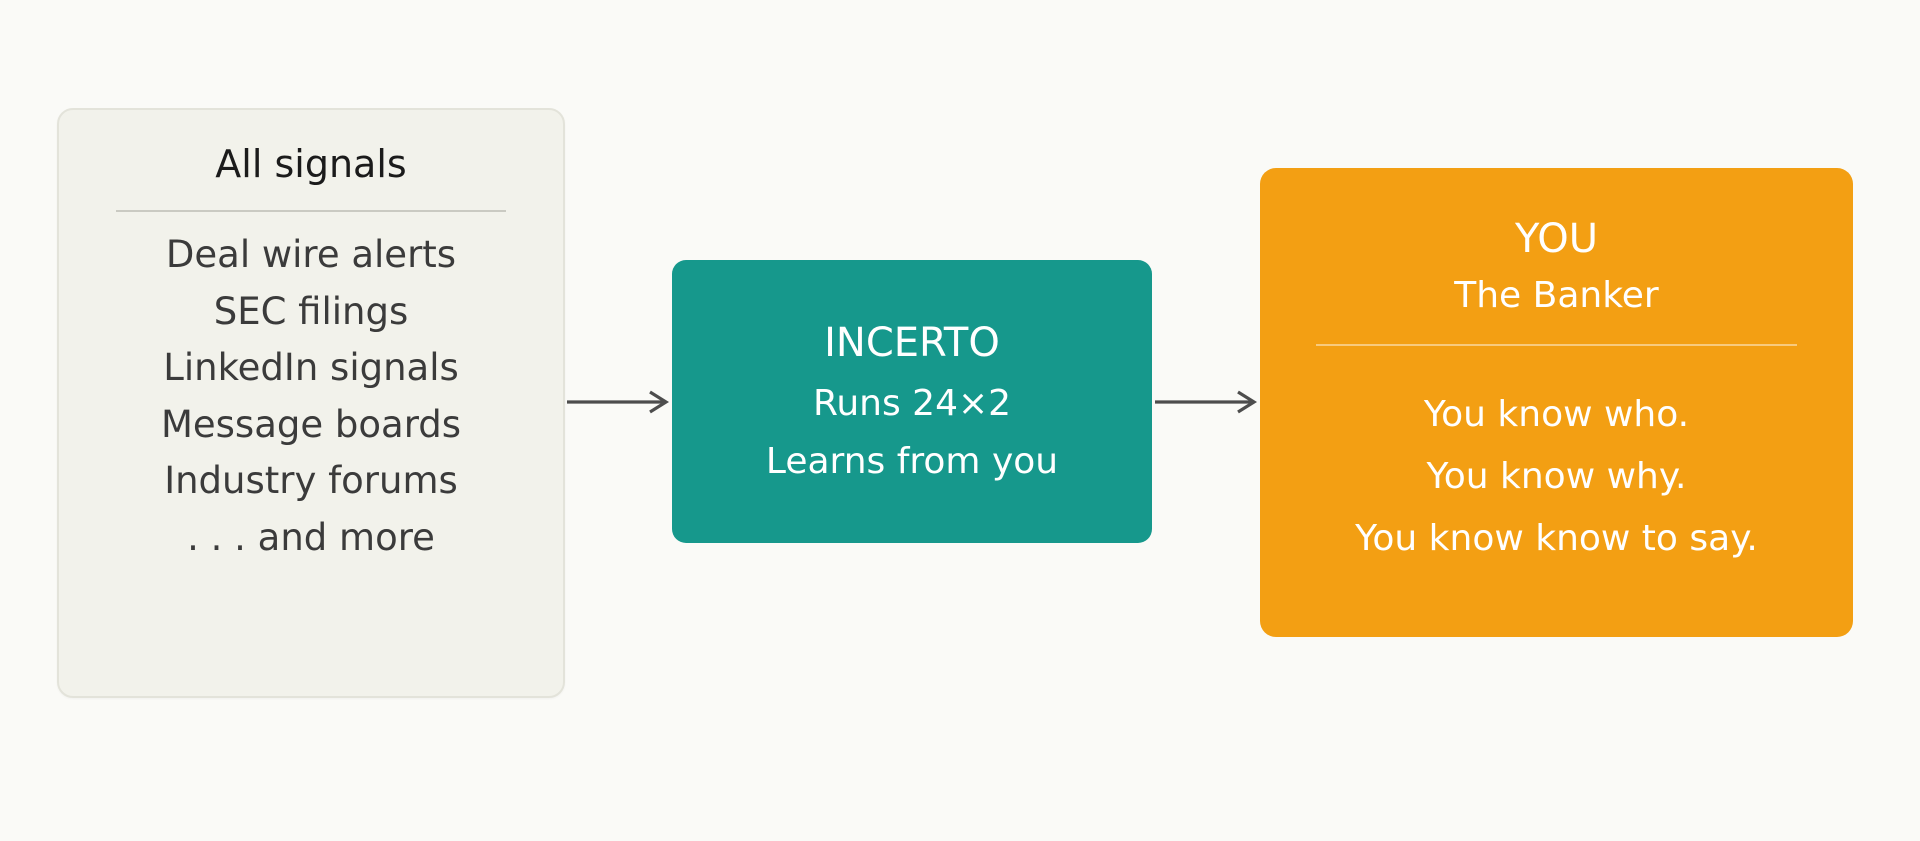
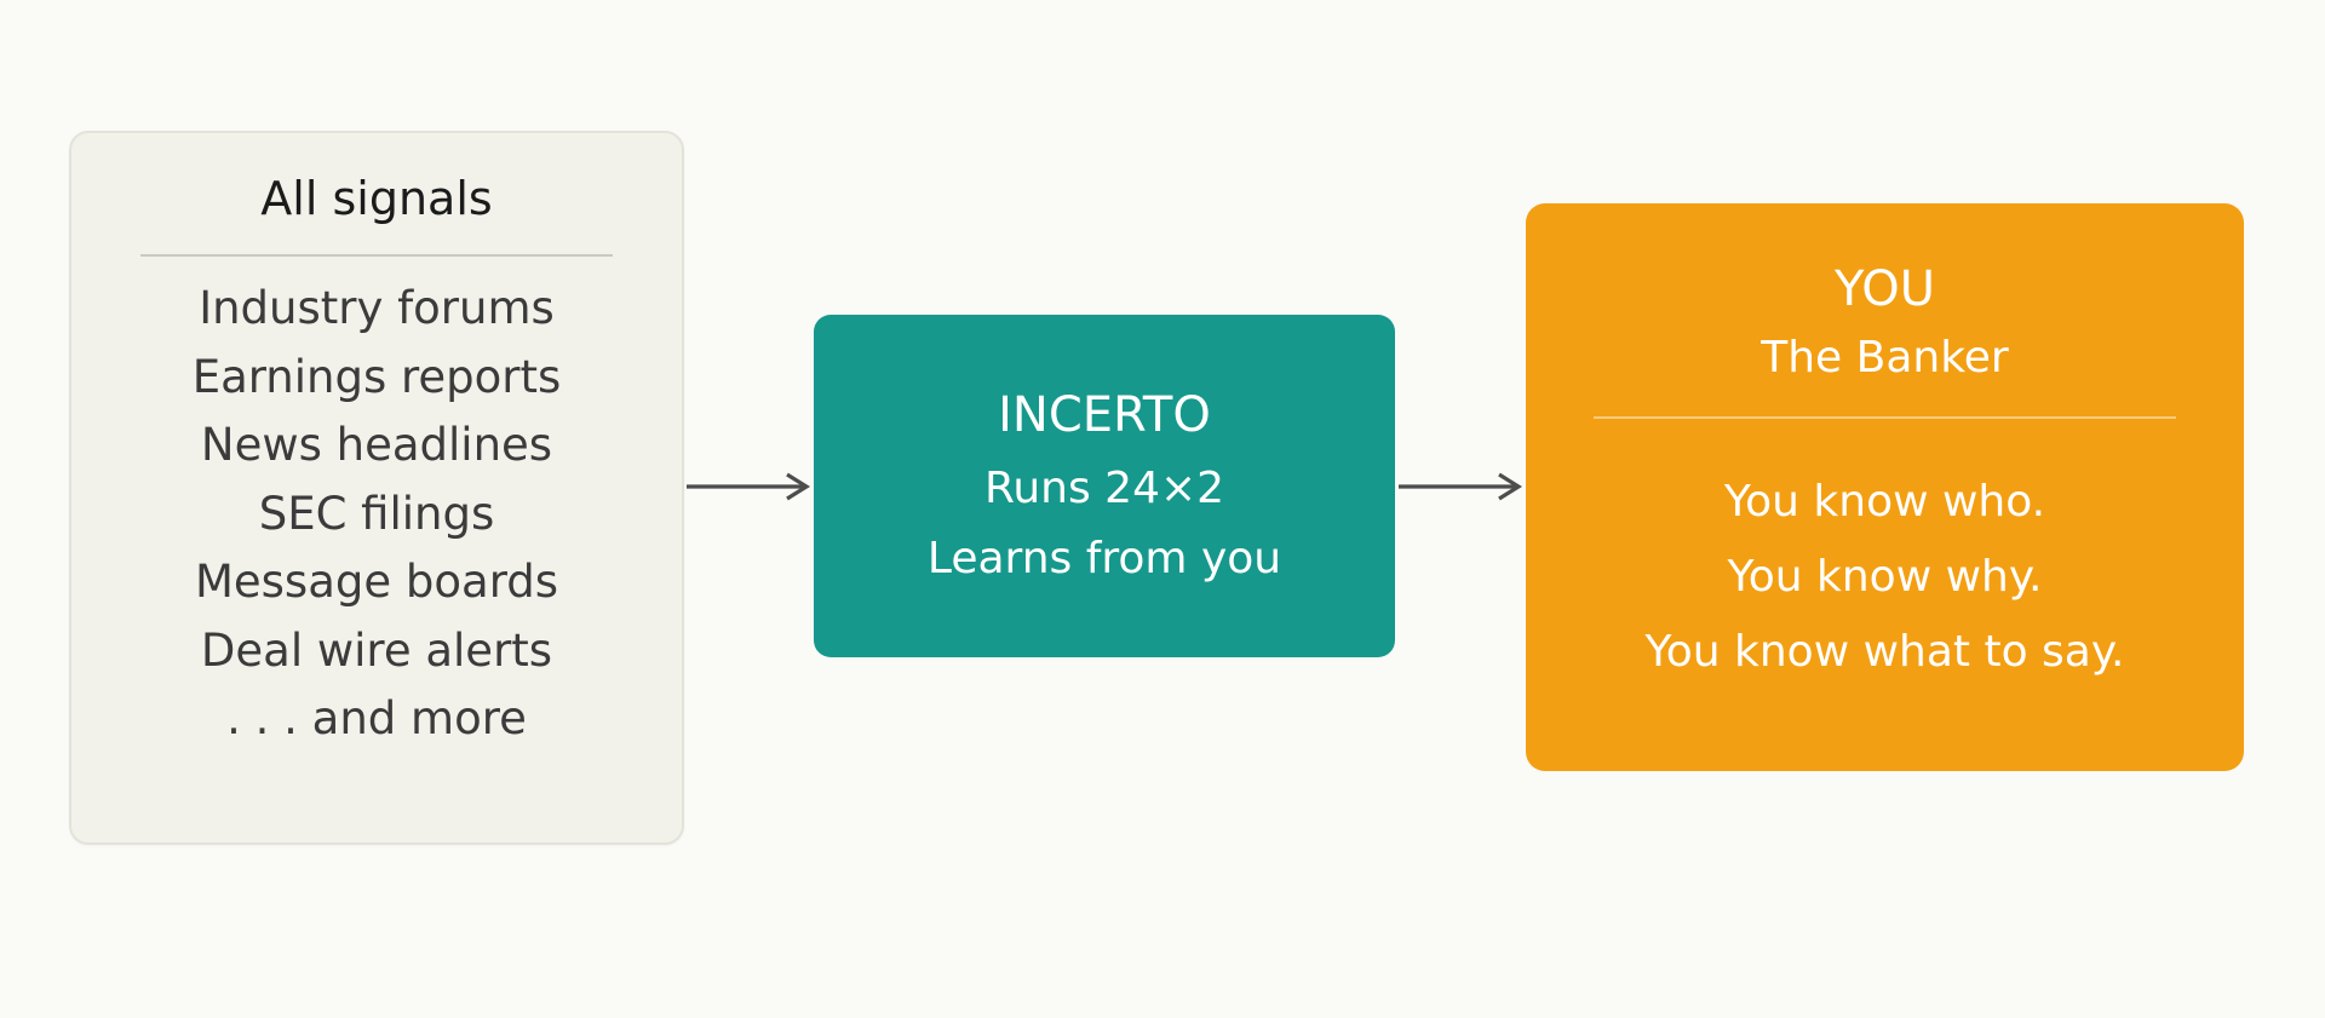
  All signals
- Deal wire alerts
+ Industry forums
+ Earnings reports
+ News headlines
  SEC filings
- LinkedIn signals
  Message boards
- Industry forums
+ Deal wire alerts
  . . . and more
  INCERTO
  Runs 24×2
  Learns from you
  YOU
  The Banker
  You know who.
  You know why.
- You know know to say.
+ You know what to say.
